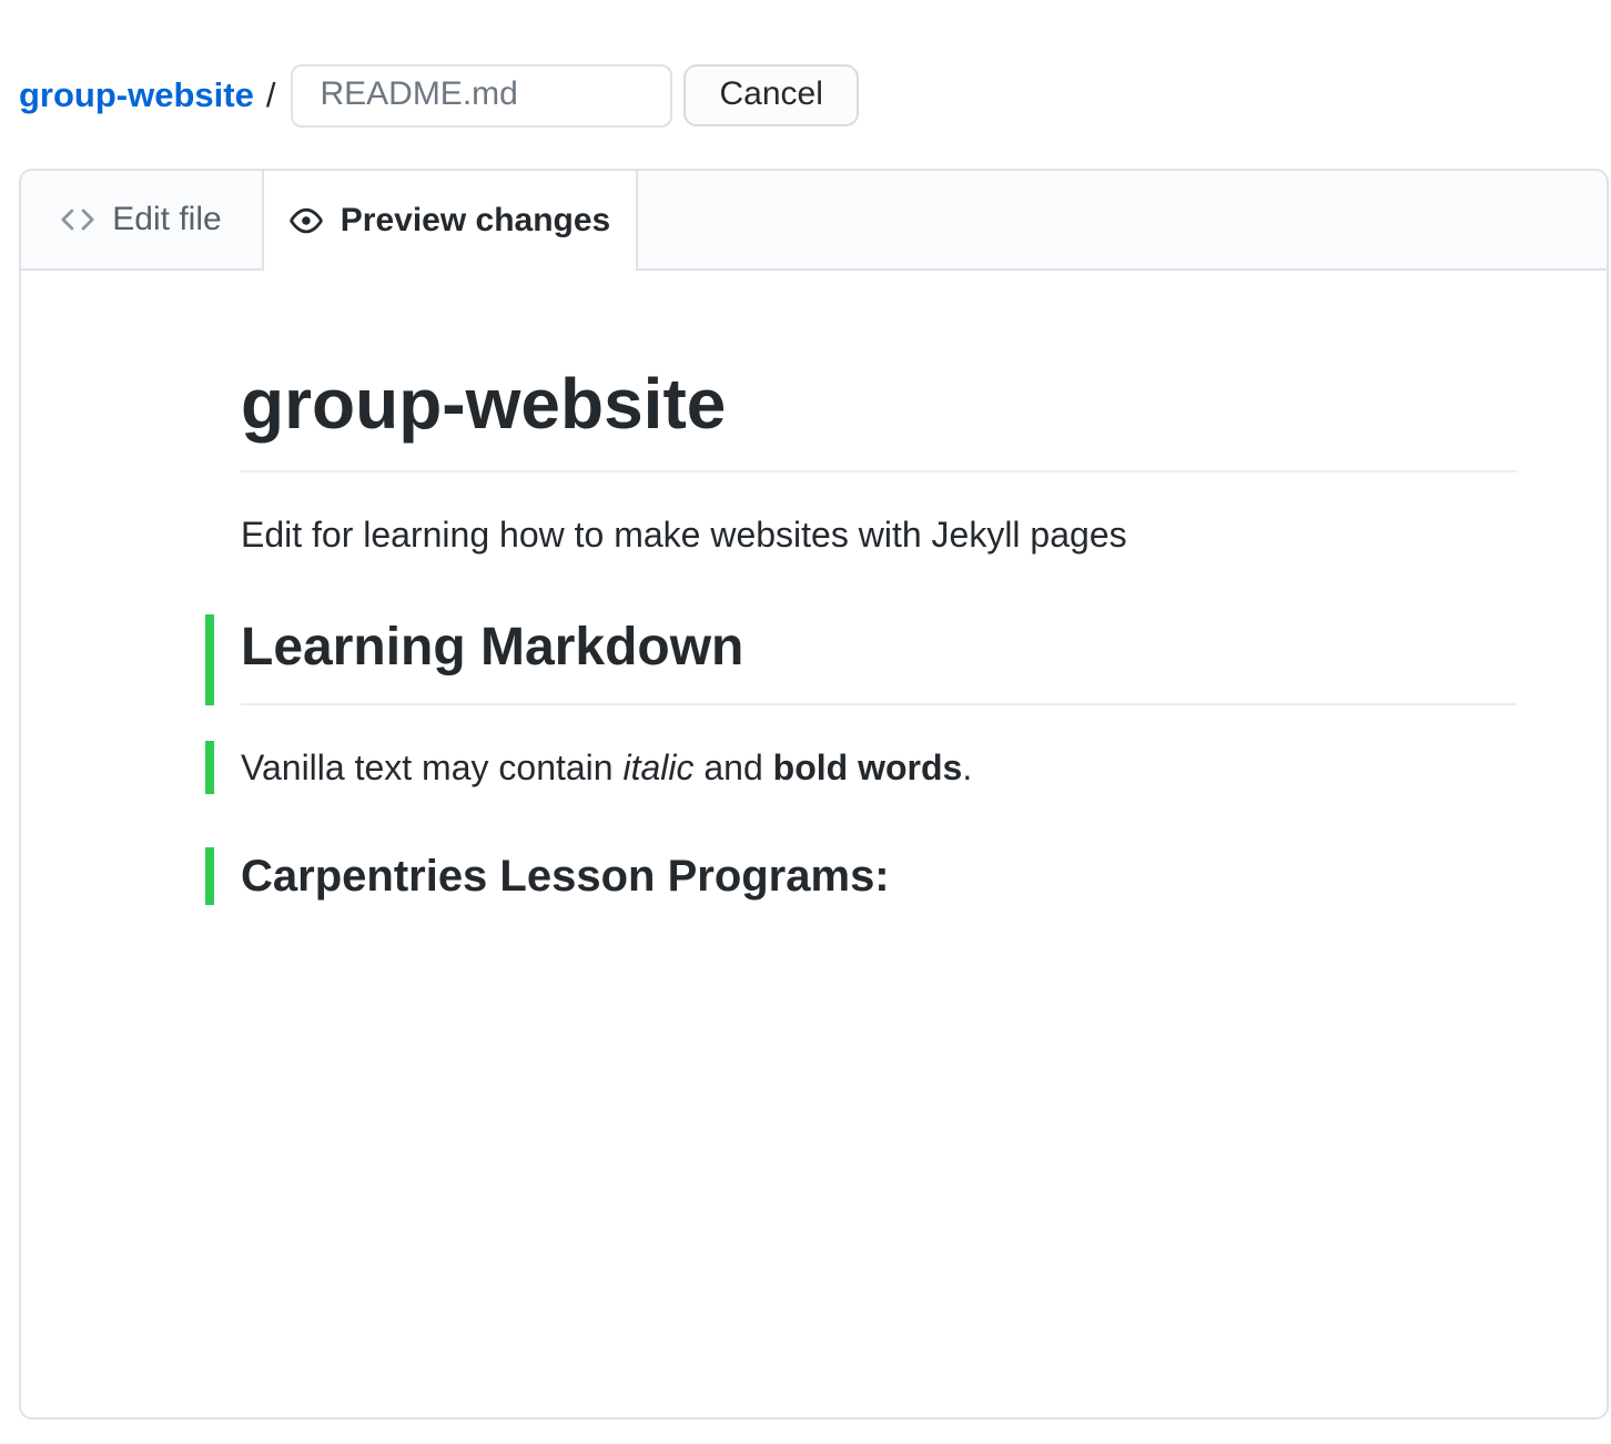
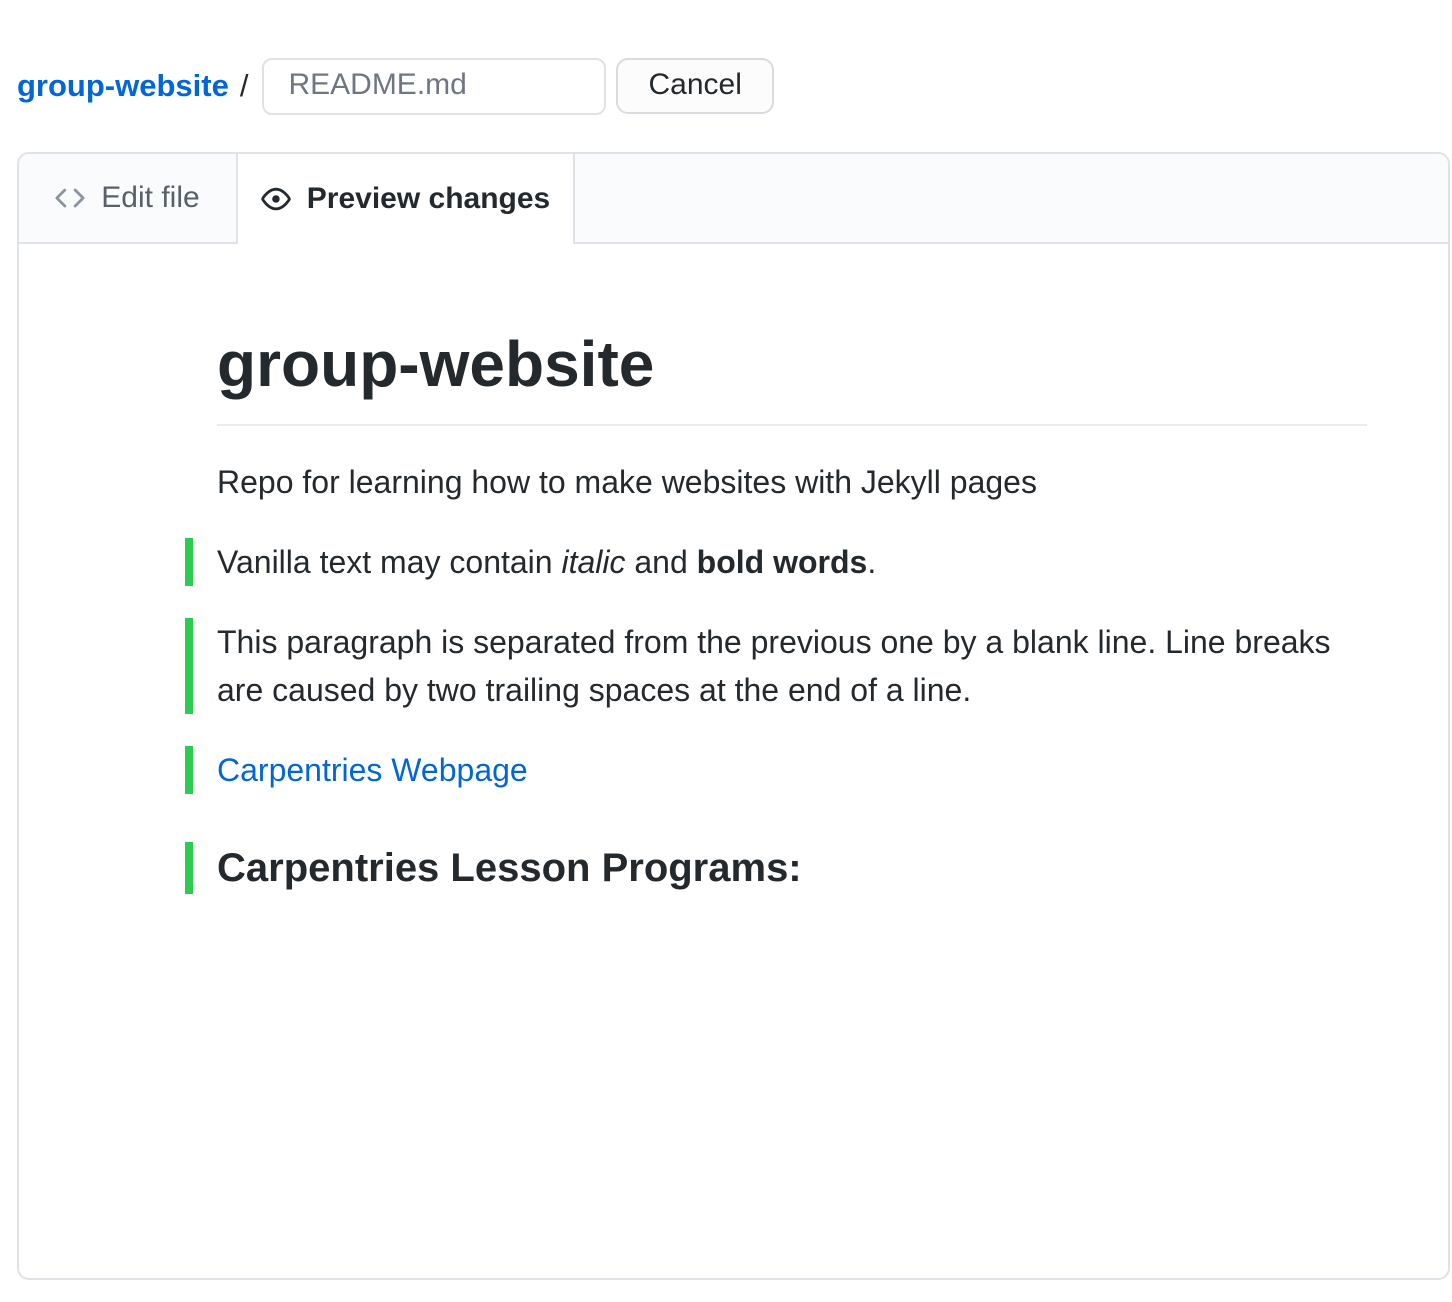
  group-website
  /
  README.md
  Cancel
  Edit file
  Preview changes
  group-website
- Edit for learning how to make websites with Jekyll pages
+ Repo for learning how to make websites with Jekyll pages
- Learning Markdown
  Vanilla text may contain italic and bold words.
+ This paragraph is separated from the previous one by a blank line. Line breaks are caused by two trailing spaces at the end of a line.
+ Carpentries Webpage
  Carpentries Lesson Programs:
